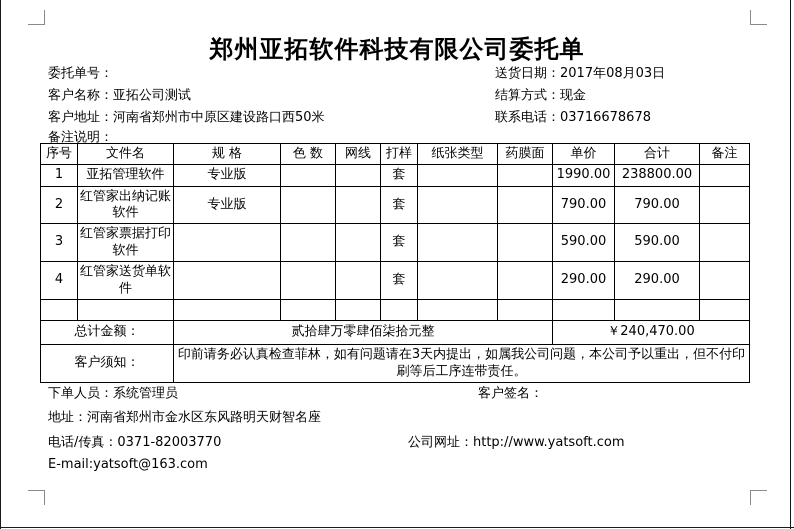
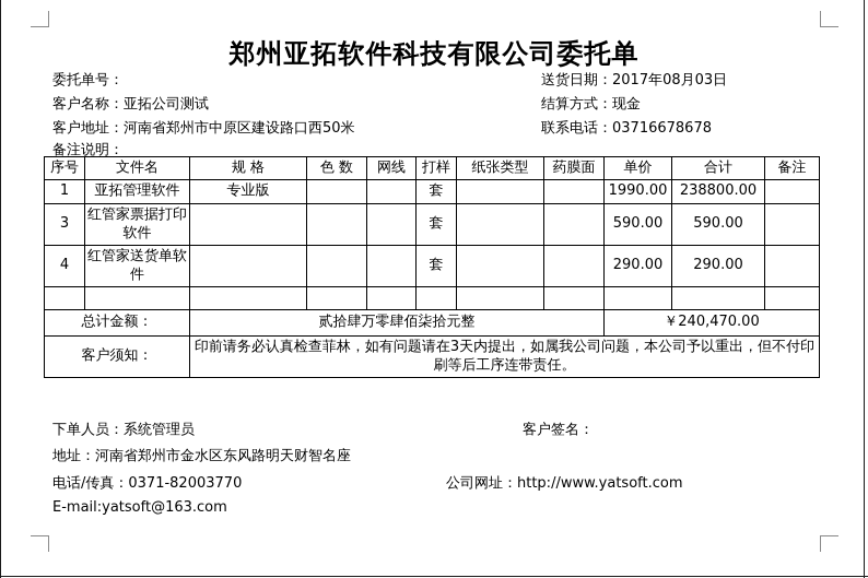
  郑州亚拓软件科技有限公司委托单
  委托单号：
  送货日期：2017年08月03日
  客户名称：亚拓公司测试
  结算方式：现金
  客户地址：河南省郑州市中原区建设路口西50米
  联系电话：03716678678
  备注说明：
  序号	文件名	规 格	色 数	网线	打样	纸张类型	药膜面	单价	合计	备注
  1	亚拓管理软件	专业版			套			1990.00	238800.00
- 2	红管家出纳记账软件	专业版			套			790.00	790.00
  3	红管家票据打印软件				套			590.00	590.00
  4	红管家送货单软件				套			290.00	290.00
  总计金额：	贰拾肆万零肆佰柒拾元整	￥240,470.00
  客户须知：	印前请务必认真检查菲林，如有问题请在3天内提出，如属我公司问题，本公司予以重出，但不付印刷等后工序连带责任。
  下单人员：系统管理员
  客户签名：
  地址：河南省郑州市金水区东风路明天财智名座
  电话/传真：0371-82003770
  公司网址：http://www.yatsoft.com
  E-mail:yatsoft@163.com
